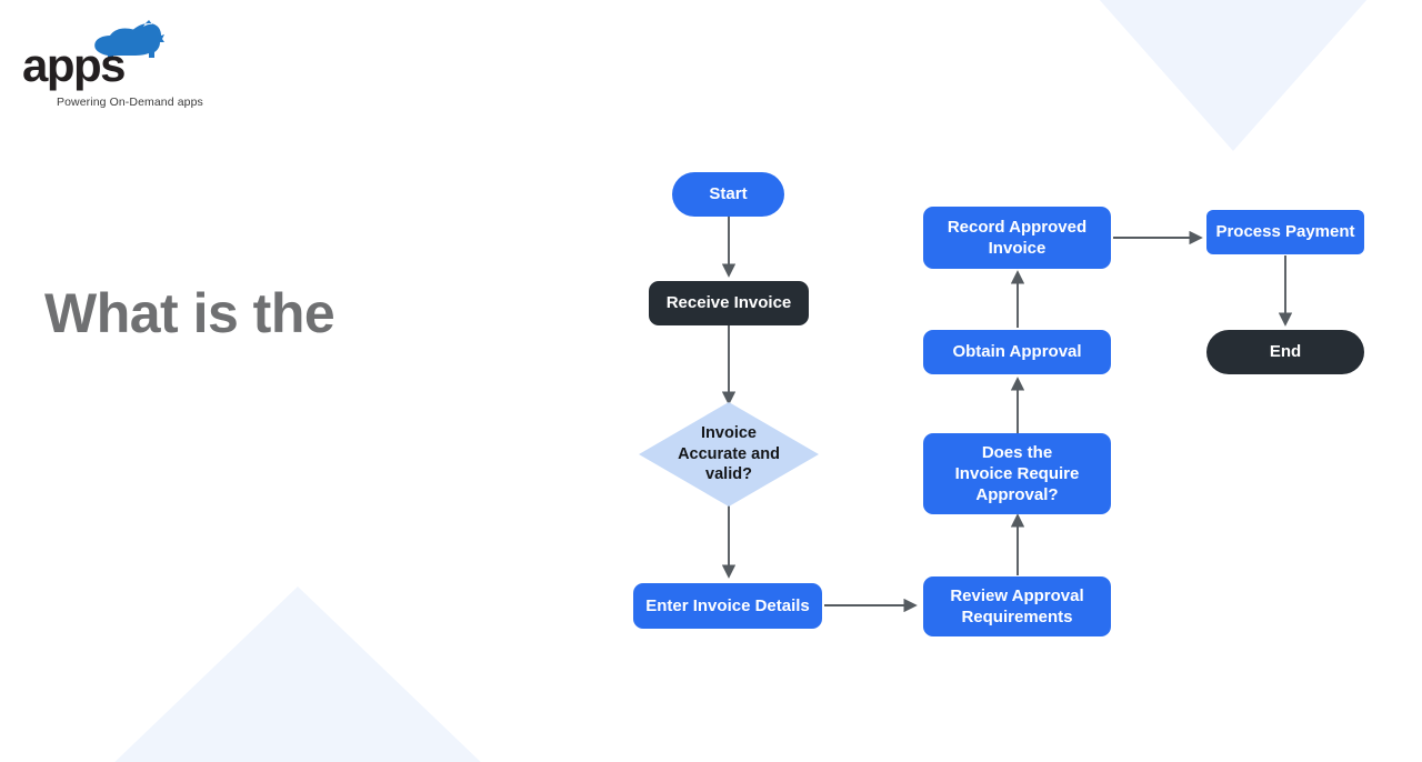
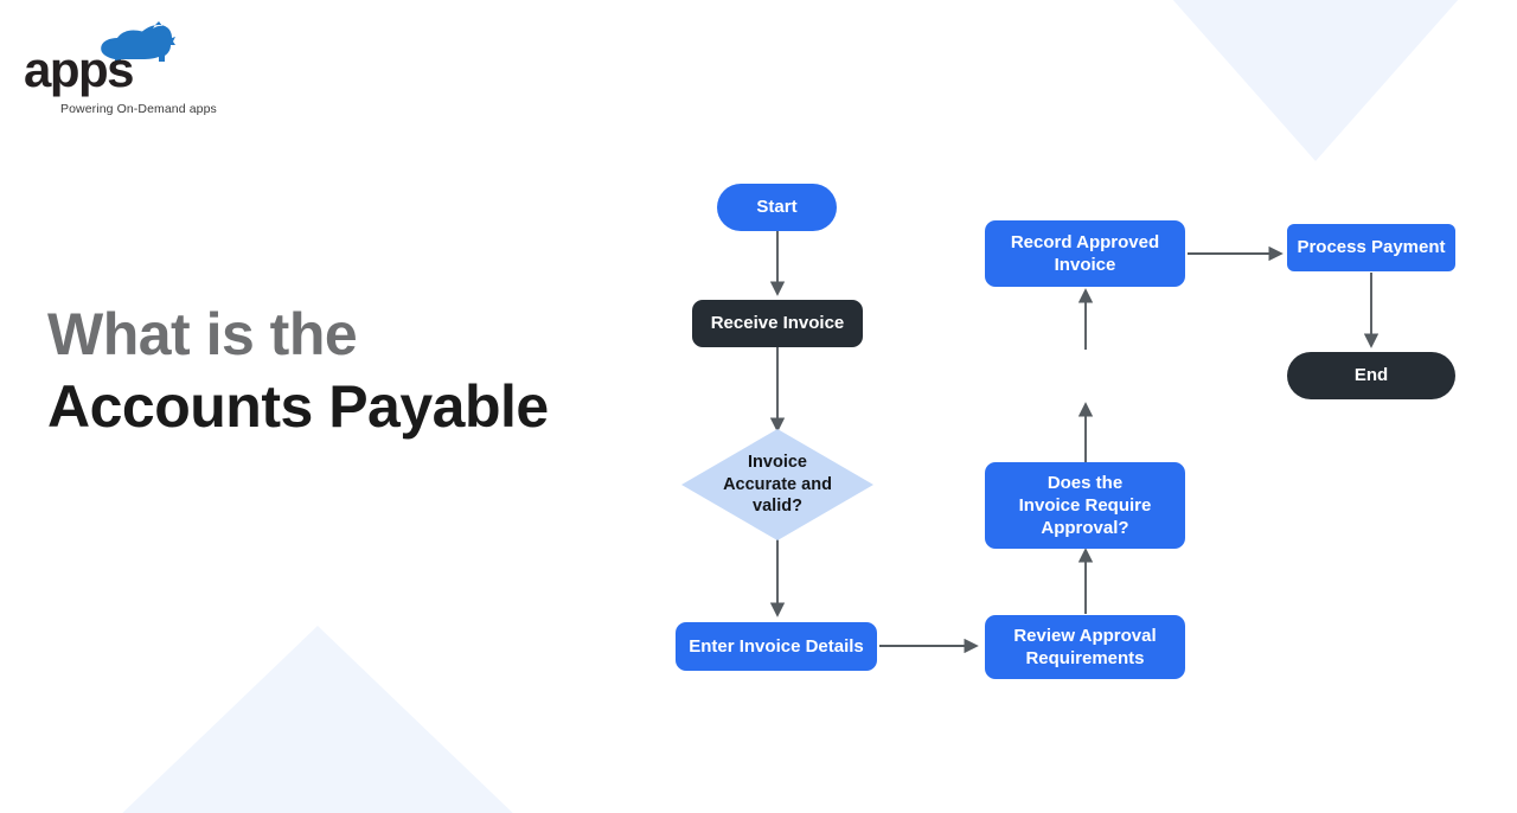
  apps
  Powering On-Demand apps
  What is the
+ Accounts Payable
  Start
  Receive Invoice
  Invoice
  Accurate and
  valid?
  Enter Invoice Details
  Review Approval
  Requirements
  Does the
  Invoice Require
  Approval?
- Obtain Approval
  Record Approved
  Invoice
  Process Payment
  End
